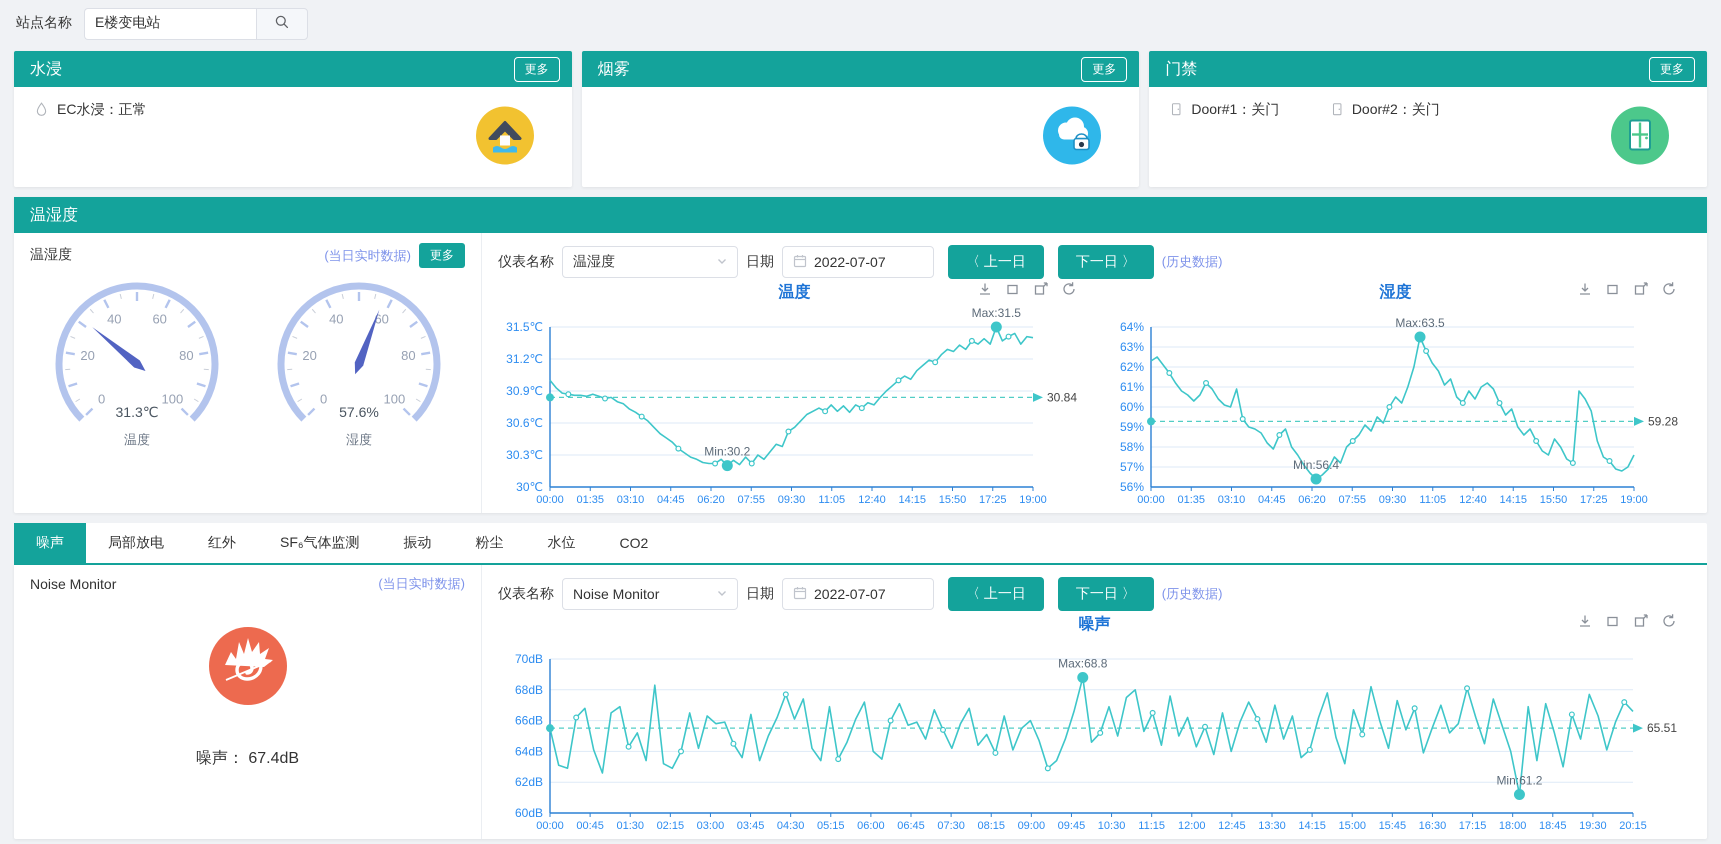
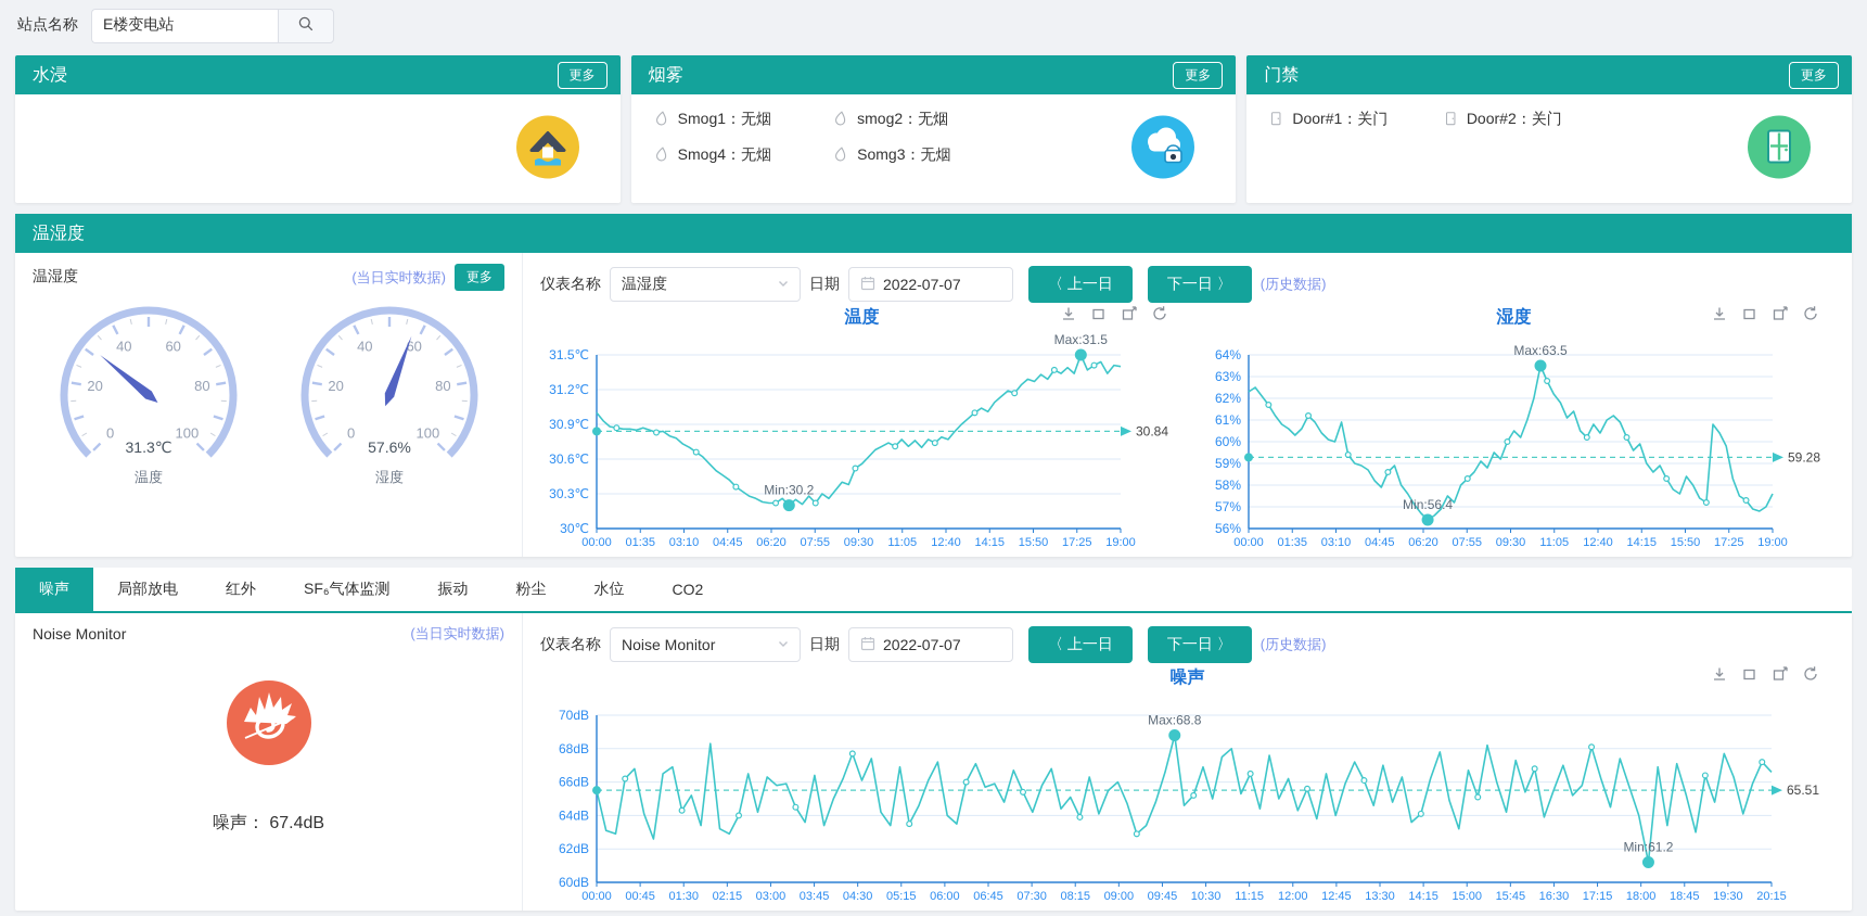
  站点名称
  E楼变电站
  水浸
  更多
- EC水浸：正常
  烟雾
  更多
+ Smog1：无烟
+ smog2：无烟
+ Smog4：无烟
+ Somg3：无烟
  门禁
  更多
  Door#1：关门
  Door#2：关门
  温湿度
  温湿度
  (当日实时数据)
  更多
  0
  20
  40
  60
  80
  100
  31.3℃
  温度
  0
  20
  40
  60
  80
  100
  57.6%
  湿度
  仪表名称
  温湿度
  日期
  2022-07-07
  〈 上一日
  下一日 〉
  (历史数据)
  温度
  31.5℃
  31.2℃
  30.9℃
  30.6℃
  30.3℃
  30℃
  00:00
  01:35
  03:10
  04:45
  06:20
  07:55
  09:30
  11:05
  12:40
  14:15
  15:50
  17:25
  19:00
  30.84
  Max:31.5
  Min:30.2
  湿度
  64%
  63%
  62%
  61%
  60%
  59%
  58%
  57%
  56%
  00:00
  01:35
  03:10
  04:45
  06:20
  07:55
  09:30
  11:05
  12:40
  14:15
  15:50
  17:25
  19:00
  59.28
  Max:63.5
  Min:56.4
  噪声
  局部放电
  红外
  SF₆气体监测
  振动
  粉尘
  水位
  CO2
  Noise Monitor
  (当日实时数据)
  噪声： 67.4dB
  仪表名称
  Noise Monitor
  日期
  2022-07-07
  〈 上一日
  下一日 〉
  (历史数据)
  噪声
  70dB
  68dB
  66dB
  64dB
  62dB
  60dB
  00:00
  00:45
  01:30
  02:15
  03:00
  03:45
  04:30
  05:15
  06:00
  06:45
  07:30
  08:15
  09:00
  09:45
  10:30
  11:15
  12:00
  12:45
  13:30
  14:15
  15:00
  15:45
  16:30
  17:15
  18:00
  18:45
  19:30
  20:15
  65.51
  Max:68.8
  Min:61.2
